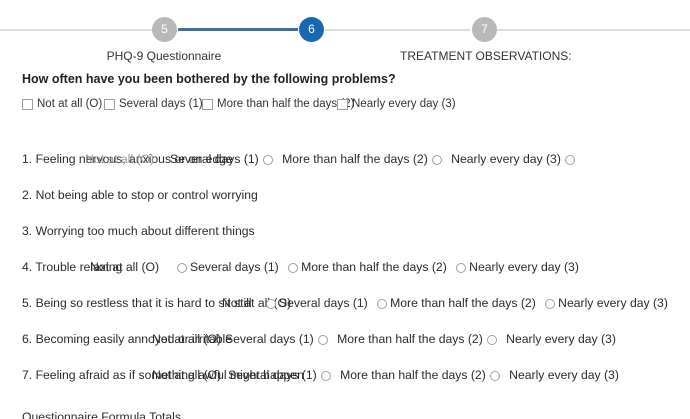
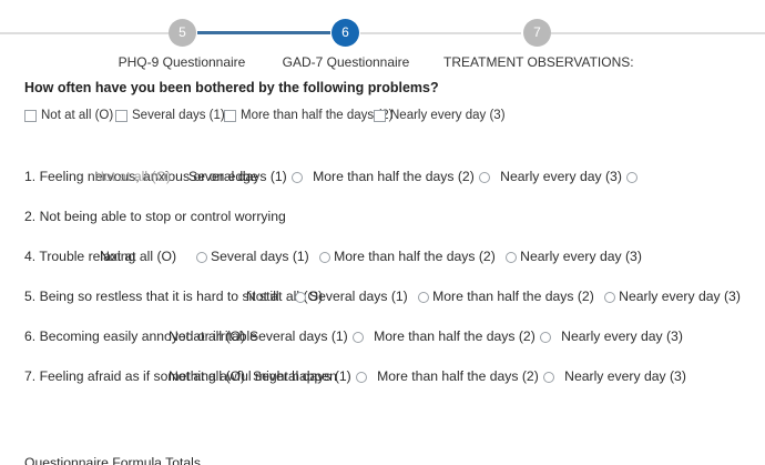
  5
  PHQ-9 Questionnaire
  6
+ GAD-7 Questionnaire
  7
  TREATMENT OBSERVATIONS:
  How often have you been bothered by the following problems?
  Not at all (O)
  Several days (1)
  More than half the days)
  Nearly every day (3)
  1. Feeling nervous, anxious or on edge
  Not at all (O)
  Several days (1) More than half the days (2) Nearly every day (3)
  2. Not being able to stop or control worrying
- 3. Worrying too much about different things
  4. Trouble relaxing
  Not at all (O)
  Several days (1) More than half the days (2) Nearly every day (3)
  5. Being so restless that it is hard to sit still
  Not at aO)
  Several days (1) More than half the days (2) Nearly every day (3)
  6. Becoming easily annoyed or irritable
  Not at all (O)
  Several days (1) More than half the days (2) Nearly every day (3)
  7. Feeling afraid as if something awful might happen
  Not at all (O)
  Several days (1) More than half the days (2) Nearly every day (3)
  Questionnaire Formula Totals
